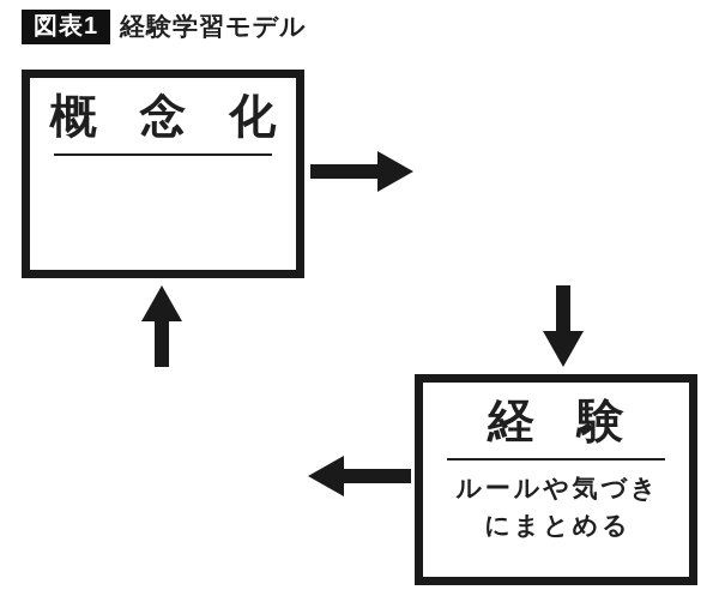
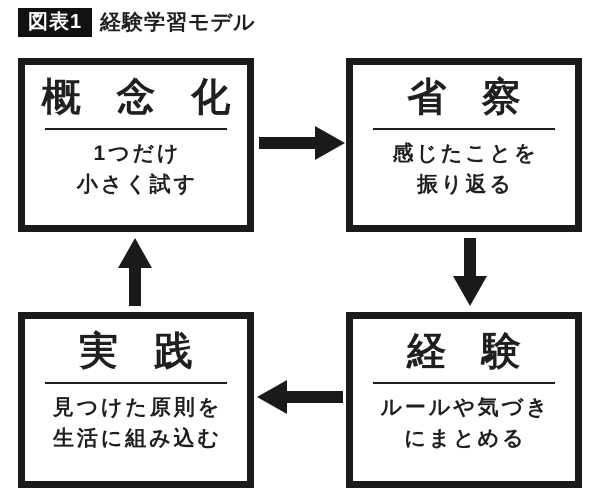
  図表1
  経験学習モデル
  概 念 化
+ 1つだけ
+ 小さく試す
+ 省 察
+ 感じたことを
+ 振り返る
+ 実 践
+ 見つけた原則を
+ 生活に組み込む
  経 験
  ルールや気づき
  にまとめる
